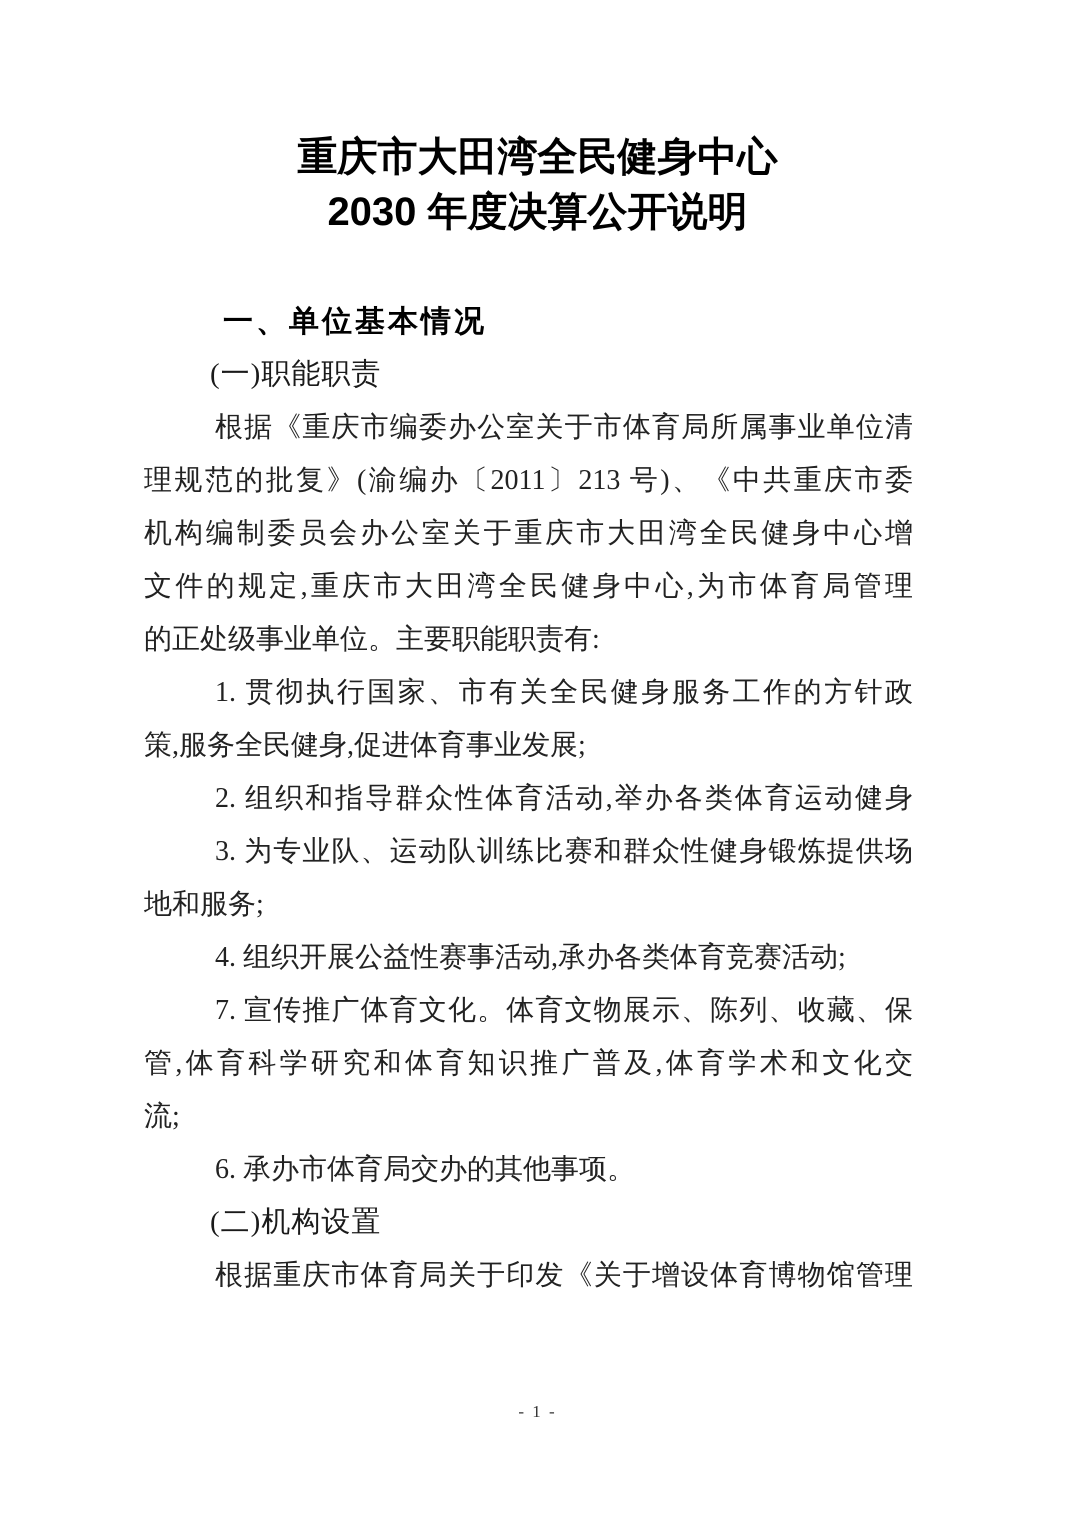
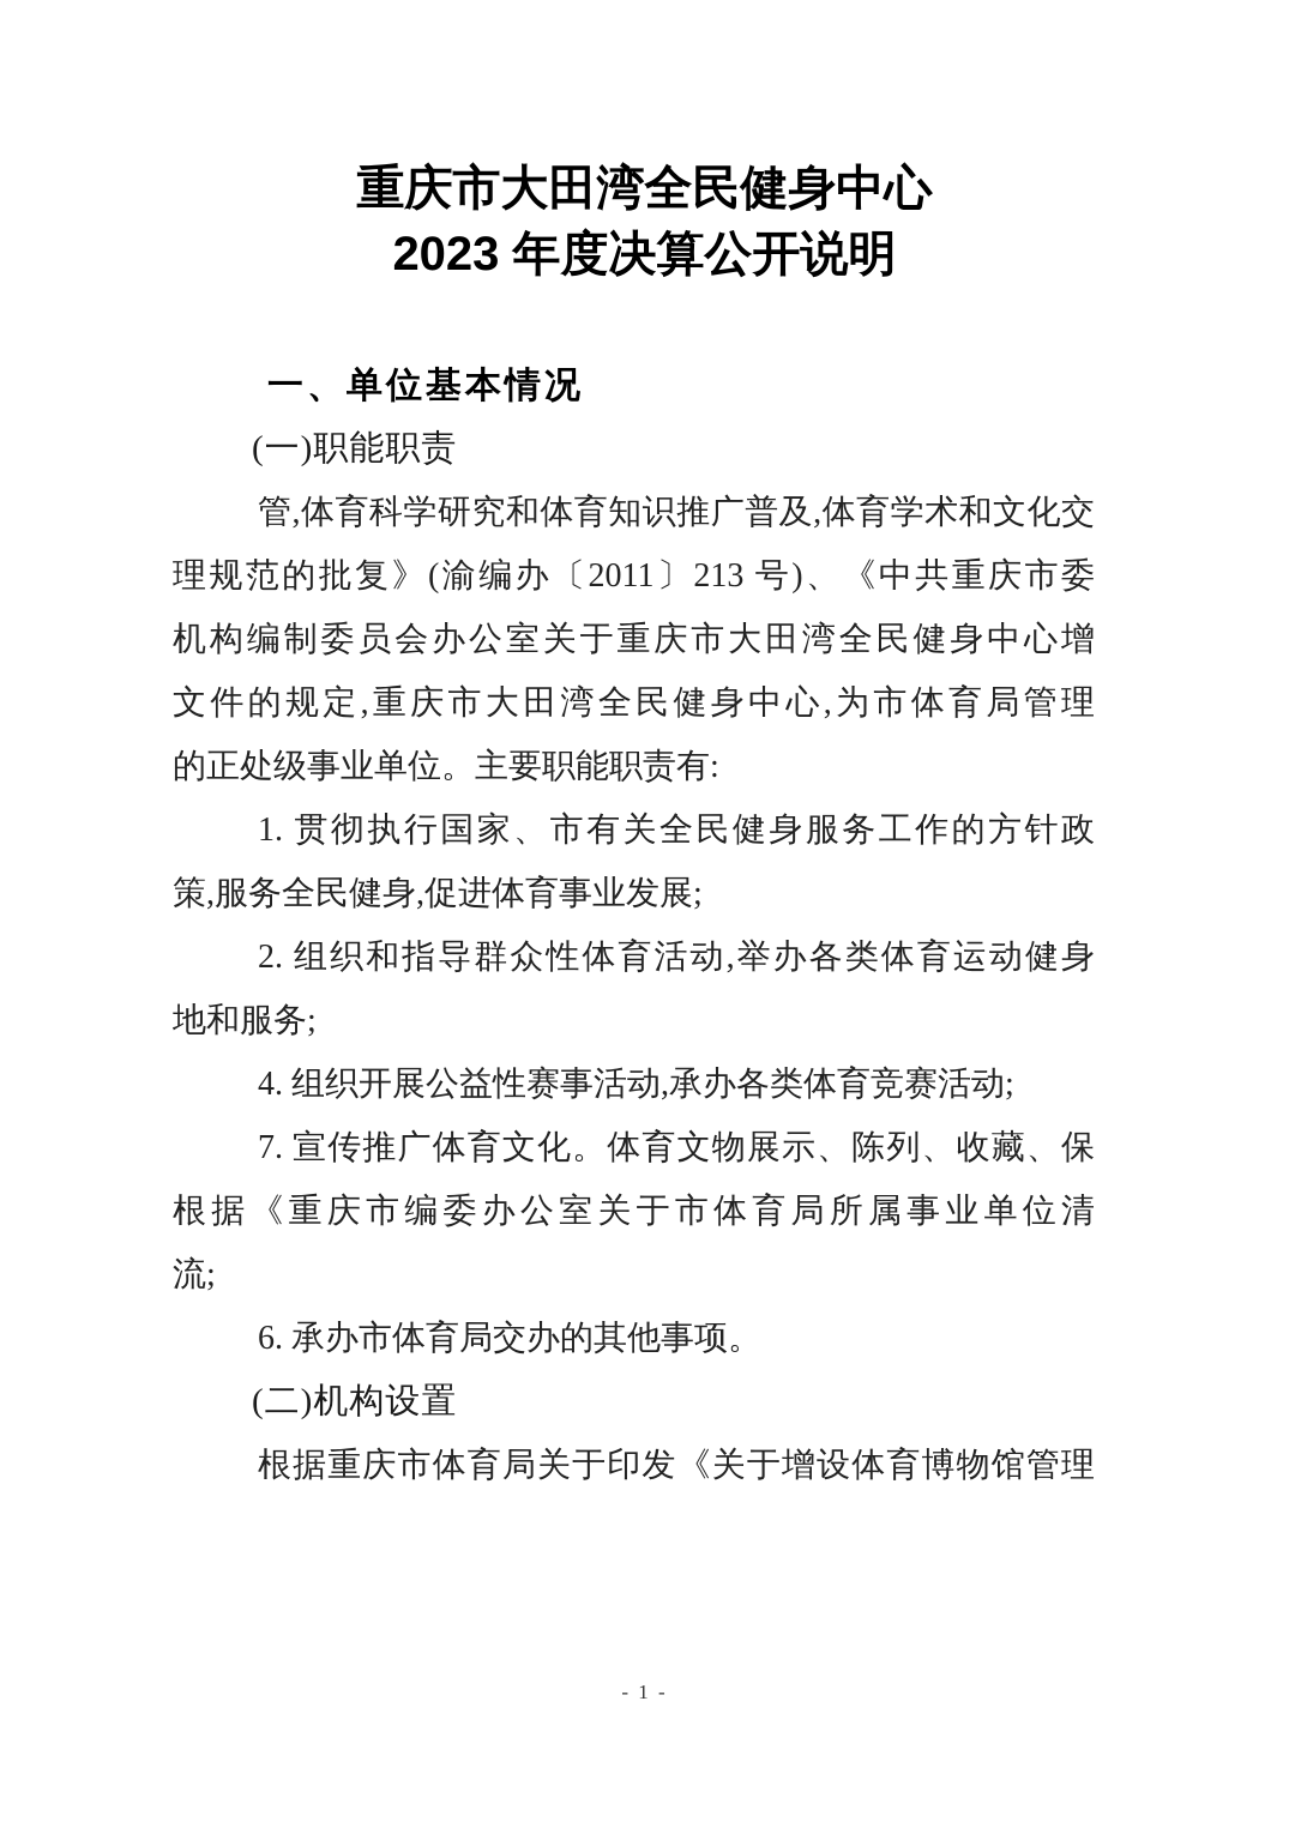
  重庆市大田湾全民健身中心
- 2030 年度决算公开说明
+ 2023 年度决算公开说明
  一、单位基本情况
  (一)职能职责
- 根据《重庆市编委办公室关于市体育局所属事业单位清
+ 管,体育科学研究和体育知识推广普及,体育学术和文化交
  理规范的批复》(渝编办〔2011〕213 号)、《中共重庆市委
  机构编制委员会办公室关于重庆市大田湾全民健身中心增
  文件的规定,重庆市大田湾全民健身中心,为市体育局管理
  的正处级事业单位。主要职能职责有:
  1. 贯彻执行国家、市有关全民健身服务工作的方针政
  策,服务全民健身,促进体育事业发展;
  2. 组织和指导群众性体育活动,举办各类体育运动健身
- 3. 为专业队、运动队训练比赛和群众性健身锻炼提供场
  地和服务;
  4. 组织开展公益性赛事活动,承办各类体育竞赛活动;
  7. 宣传推广体育文化。体育文物展示、陈列、收藏、保
- 管,体育科学研究和体育知识推广普及,体育学术和文化交
+ 根据《重庆市编委办公室关于市体育局所属事业单位清
  流;
  6. 承办市体育局交办的其他事项。
  (二)机构设置
  根据重庆市体育局关于印发《关于增设体育博物馆管理
  - 1 -
